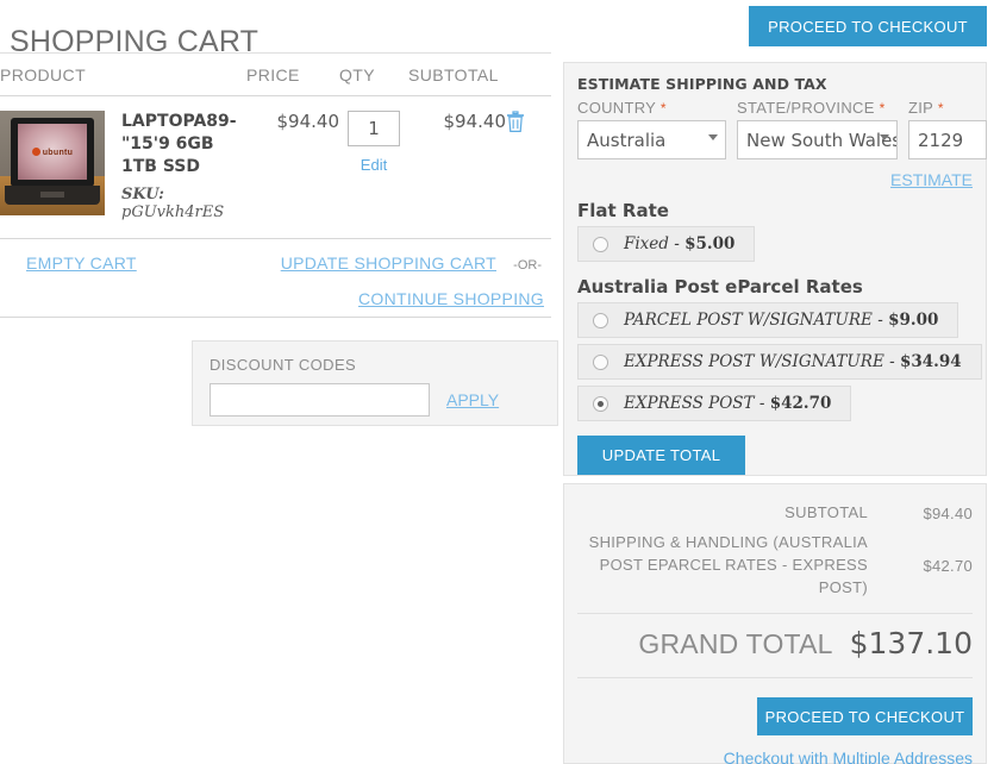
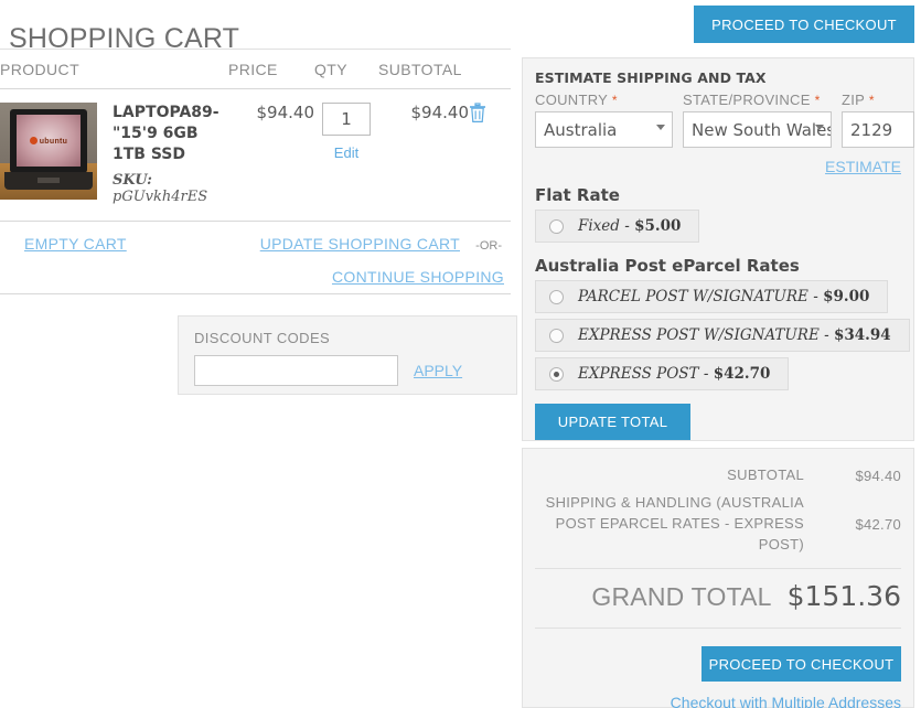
  SHOPPING CART
  PROCEED TO CHECKOUT
  PRODUCT	PRICE	QTY	SUBTOTAL
  LAPTOPA89-"15'9 6GB 1TB SSD SKU: pGUvkh4rES	$94.40	1 Edit	$94.40
  EMPTY CART
  UPDATE SHOPPING CART
  -OR-
  CONTINUE SHOPPING
  DISCOUNT CODES
  APPLY
  ESTIMATE SHIPPING AND TAX
  COUNTRY *
  Australia
  STATE/PROVINCE *
  New South Wales
  ZIP *
  2129
  ESTIMATE
  Flat Rate
  Fixed - $5.00
  Australia Post eParcel Rates
  PARCEL POST W/SIGNATURE - $9.00
  EXPRESS POST W/SIGNATURE - $34.94
  EXPRESS POST - $42.70
  UPDATE TOTAL
  SUBTOTAL	$94.40
  SHIPPING & HANDLING (AUSTRALIA POST EPARCEL RATES - EXPRESS POST)	$42.70
  GRAND TOTAL
- $137.10
+ $151.36
  PROCEED TO CHECKOUT
  Checkout with Multiple Addresses
